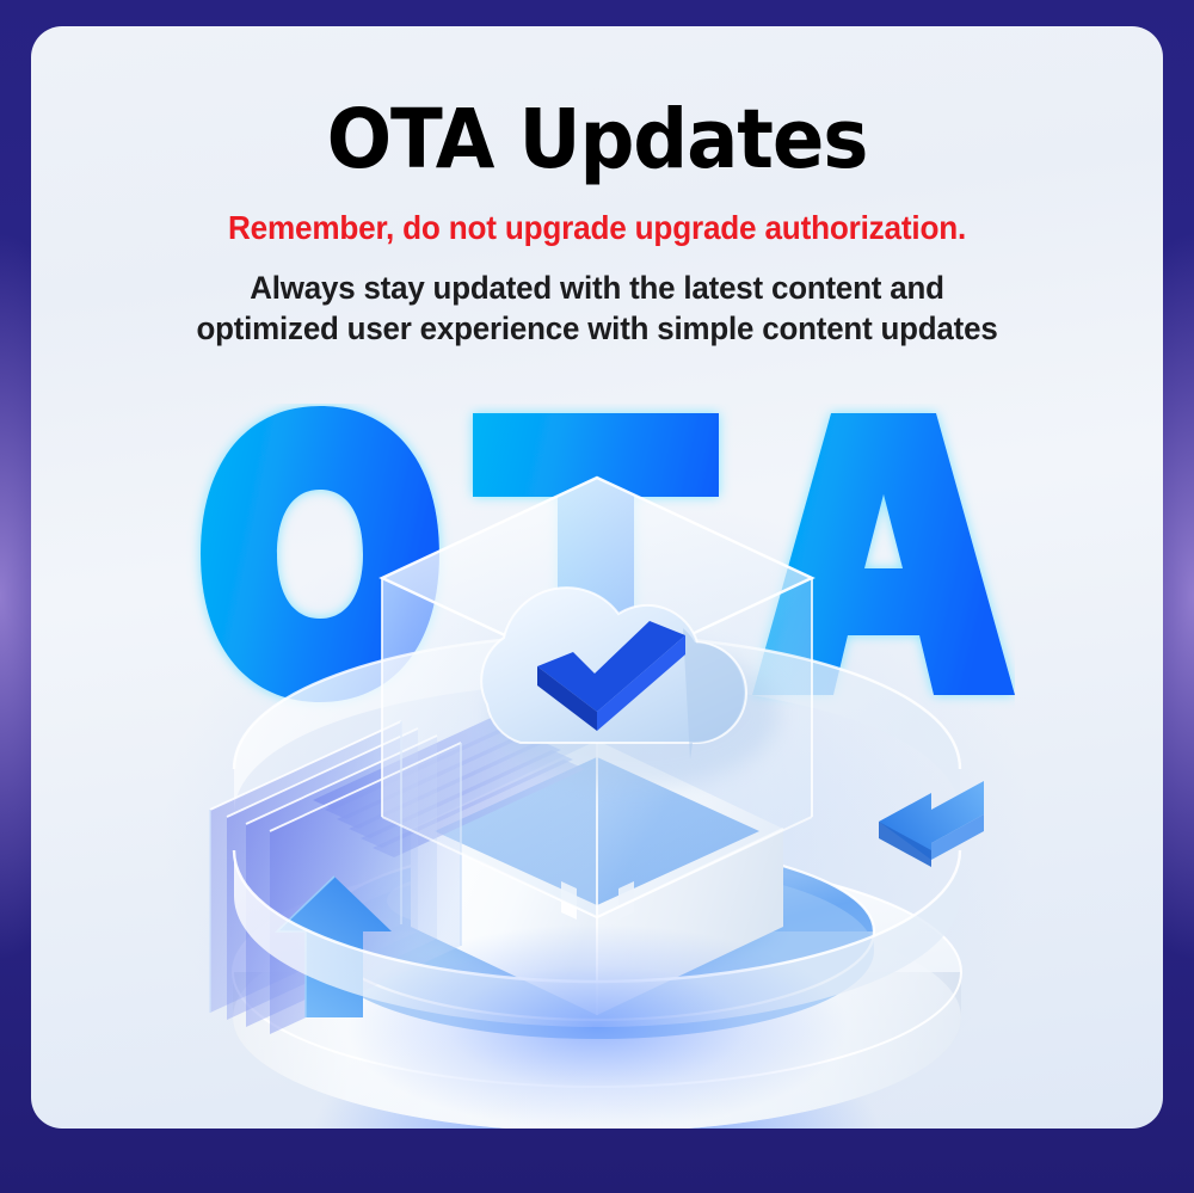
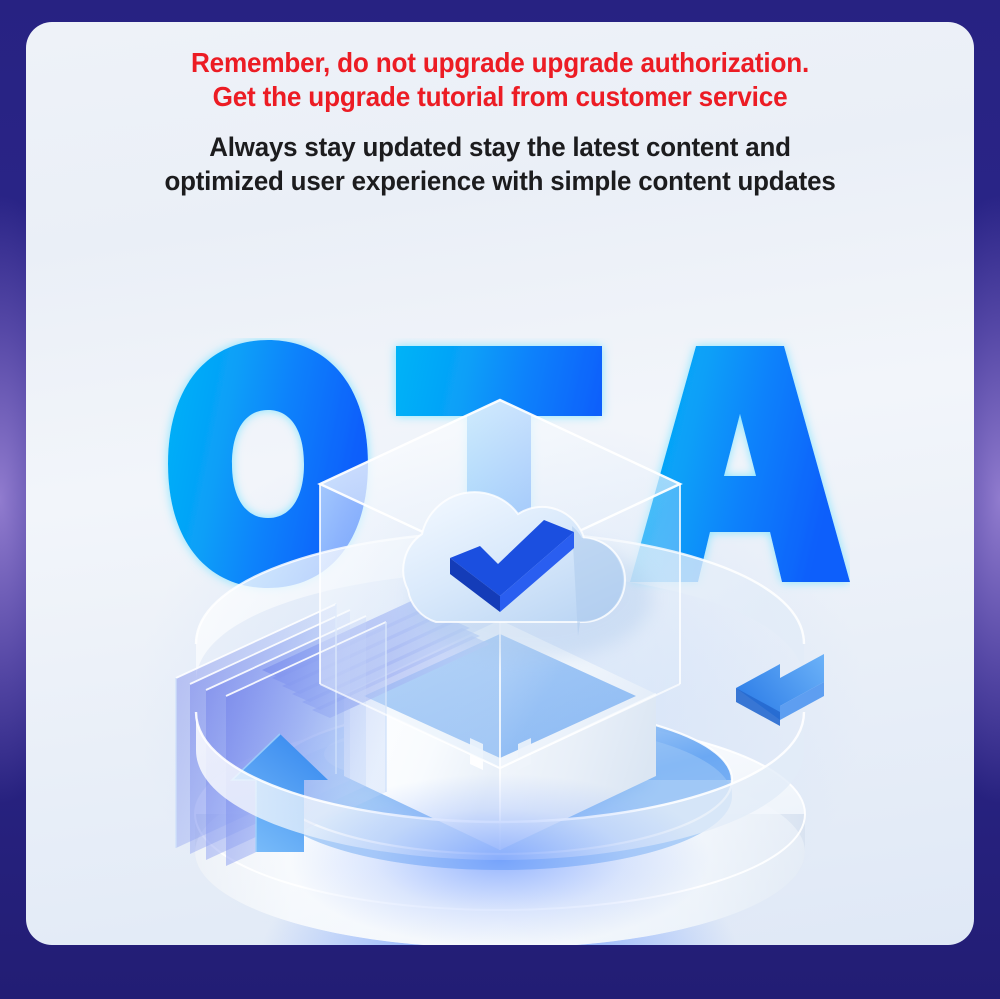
- OTA Updates
  Remember, do not upgrade upgrade authorization.
+ Get the upgrade tutorial from customer service
- Always stay updated with the latest content and
+ Always stay updated stay the latest content and
  optimized user experience with simple content updates
